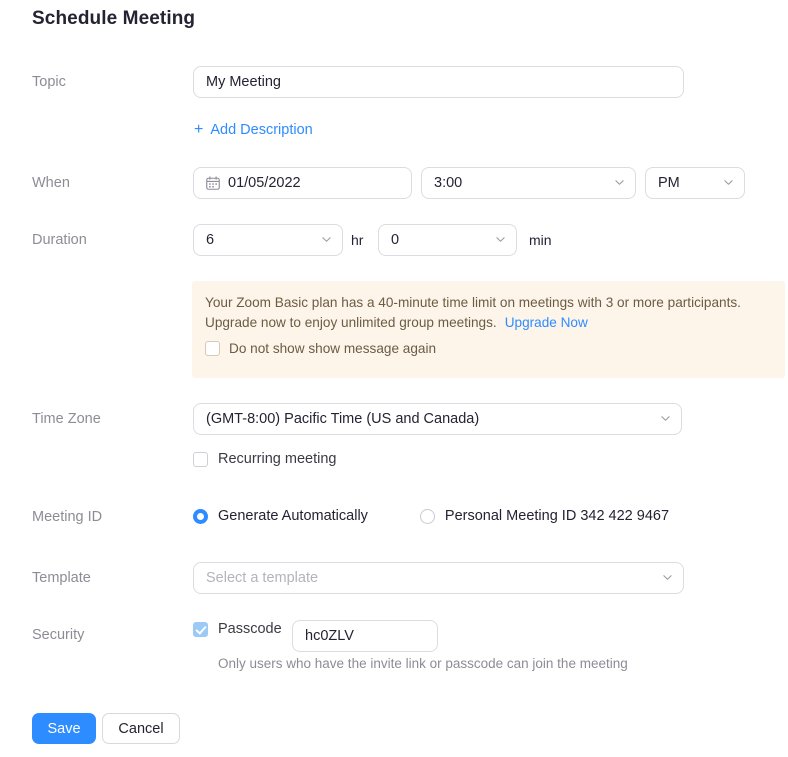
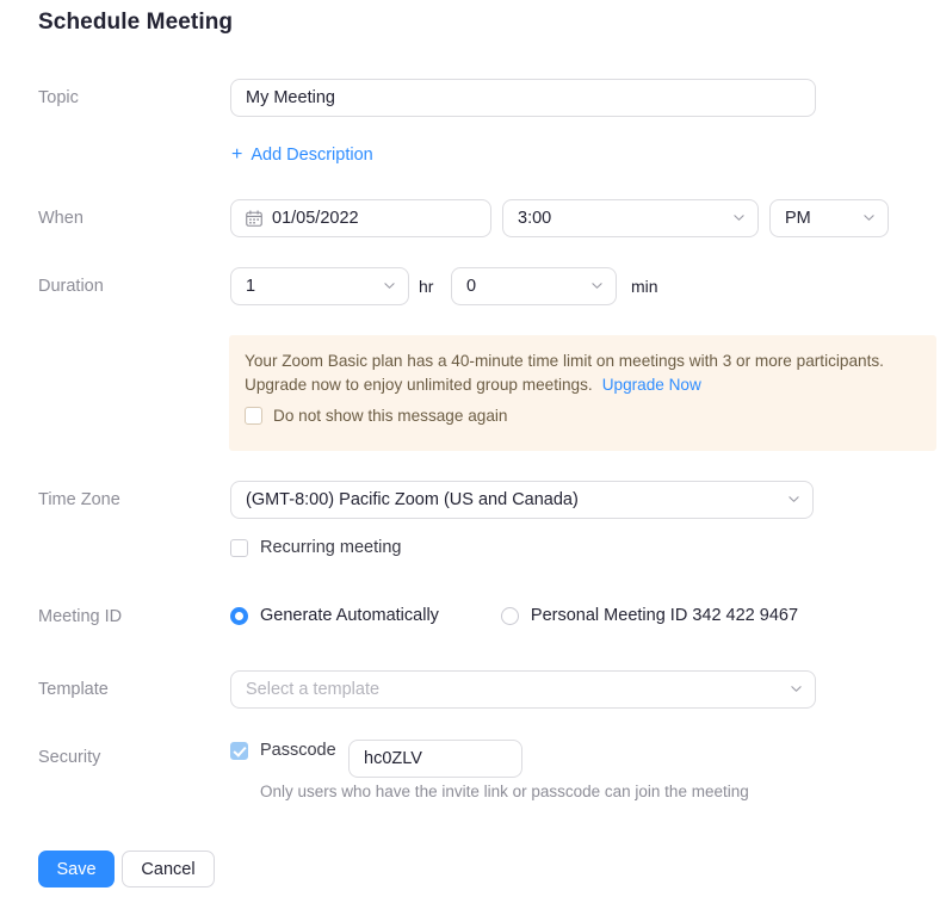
  Schedule Meeting
  Topic
  My Meeting
  +
  Add Description
  When
  01/05/2022
  3:00
  PM
  Duration
- 6
+ 1
  hr
  0
  min
  Your Zoom Basic plan has a 40-minute time limit on meetings with 3 or more participants.
  Upgrade now to enjoy unlimited group meetings. Upgrade Now
- Do not show show message again
+ Do not show this message again
  Time Zone
- (GMT-8:00) Pacific Time (US and Canada)
+ (GMT-8:00) Pacific Zoom (US and Canada)
  Recurring meeting
  Meeting ID
  Generate Automatically
  Personal Meeting ID 342 422 9467
  Template
  Select a template
  Security
  Passcode
  hc0ZLV
  Only users who have the invite link or passcode can join the meeting
  Save
  Cancel
